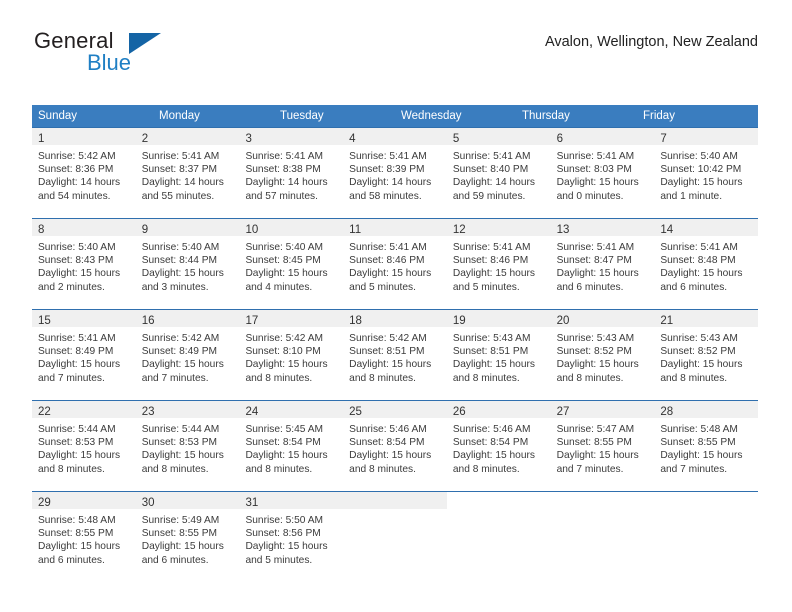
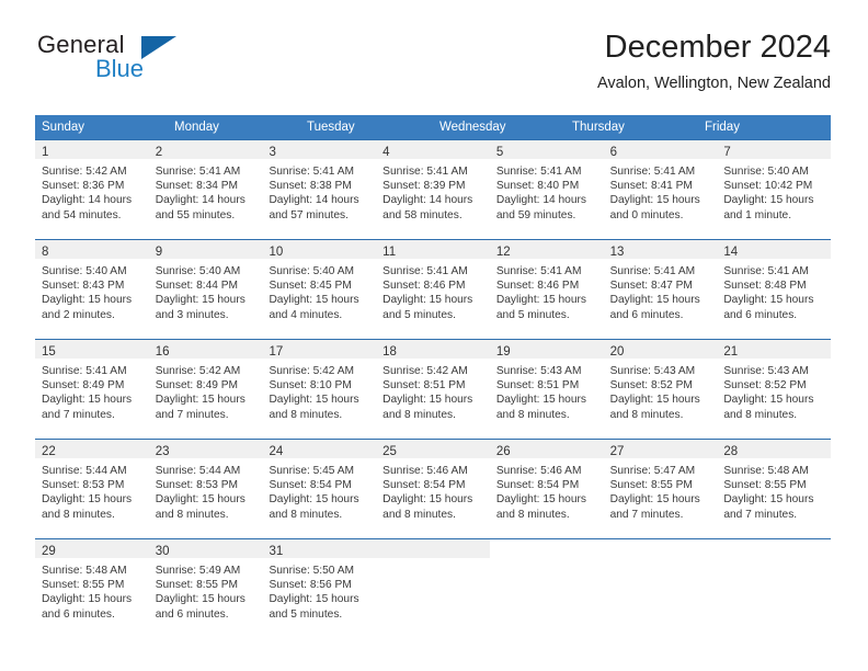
  General
  Blue
+ December 2024
  Avalon, Wellington, New Zealand
  Sunday
  Monday
  Tuesday
  Wednesday
  Thursday
  Friday
  1
  Sunrise: 5:42 AM
  Sunset: 8:36 PM
  Daylight: 14 hours
  and 54 minutes.
  2
  Sunrise: 5:41 AM
- Sunset: 8:37 PM
+ Sunset: 8:34 PM
  Daylight: 14 hours
  and 55 minutes.
  3
  Sunrise: 5:41 AM
  Sunset: 8:38 PM
  Daylight: 14 hours
  and 57 minutes.
  4
  Sunrise: 5:41 AM
  Sunset: 8:39 PM
  Daylight: 14 hours
  and 58 minutes.
  5
  Sunrise: 5:41 AM
  Sunset: 8:40 PM
  Daylight: 14 hours
  and 59 minutes.
  6
  Sunrise: 5:41 AM
- Sunset: 8:03 PM
+ Sunset: 8:41 PM
  Daylight: 15 hours
  and 0 minutes.
  7
  Sunrise: 5:40 AM
  Sunset: 10:42 PM
  Daylight: 15 hours
  and 1 minute.
  8
  Sunrise: 5:40 AM
  Sunset: 8:43 PM
  Daylight: 15 hours
  and 2 minutes.
  9
  Sunrise: 5:40 AM
  Sunset: 8:44 PM
  Daylight: 15 hours
  and 3 minutes.
  10
  Sunrise: 5:40 AM
  Sunset: 8:45 PM
  Daylight: 15 hours
  and 4 minutes.
  11
  Sunrise: 5:41 AM
  Sunset: 8:46 PM
  Daylight: 15 hours
  and 5 minutes.
  12
  Sunrise: 5:41 AM
  Sunset: 8:46 PM
  Daylight: 15 hours
  and 5 minutes.
  13
  Sunrise: 5:41 AM
  Sunset: 8:47 PM
  Daylight: 15 hours
  and 6 minutes.
  14
  Sunrise: 5:41 AM
  Sunset: 8:48 PM
  Daylight: 15 hours
  and 6 minutes.
  15
  Sunrise: 5:41 AM
  Sunset: 8:49 PM
  Daylight: 15 hours
  and 7 minutes.
  16
  Sunrise: 5:42 AM
  Sunset: 8:49 PM
  Daylight: 15 hours
  and 7 minutes.
  17
  Sunrise: 5:42 AM
  Sunset: 8:10 PM
  Daylight: 15 hours
  and 8 minutes.
  18
  Sunrise: 5:42 AM
  Sunset: 8:51 PM
  Daylight: 15 hours
  and 8 minutes.
  19
  Sunrise: 5:43 AM
  Sunset: 8:51 PM
  Daylight: 15 hours
  and 8 minutes.
  20
  Sunrise: 5:43 AM
  Sunset: 8:52 PM
  Daylight: 15 hours
  and 8 minutes.
  21
  Sunrise: 5:43 AM
  Sunset: 8:52 PM
  Daylight: 15 hours
  and 8 minutes.
  22
  Sunrise: 5:44 AM
  Sunset: 8:53 PM
  Daylight: 15 hours
  and 8 minutes.
  23
  Sunrise: 5:44 AM
  Sunset: 8:53 PM
  Daylight: 15 hours
  and 8 minutes.
  24
  Sunrise: 5:45 AM
  Sunset: 8:54 PM
  Daylight: 15 hours
  and 8 minutes.
  25
  Sunrise: 5:46 AM
  Sunset: 8:54 PM
  Daylight: 15 hours
  and 8 minutes.
  26
  Sunrise: 5:46 AM
  Sunset: 8:54 PM
  Daylight: 15 hours
  and 8 minutes.
  27
  Sunrise: 5:47 AM
  Sunset: 8:55 PM
  Daylight: 15 hours
  and 7 minutes.
  28
  Sunrise: 5:48 AM
  Sunset: 8:55 PM
  Daylight: 15 hours
  and 7 minutes.
  29
  Sunrise: 5:48 AM
  Sunset: 8:55 PM
  Daylight: 15 hours
  and 6 minutes.
  30
  Sunrise: 5:49 AM
  Sunset: 8:55 PM
  Daylight: 15 hours
  and 6 minutes.
  31
  Sunrise: 5:50 AM
  Sunset: 8:56 PM
  Daylight: 15 hours
  and 5 minutes.
